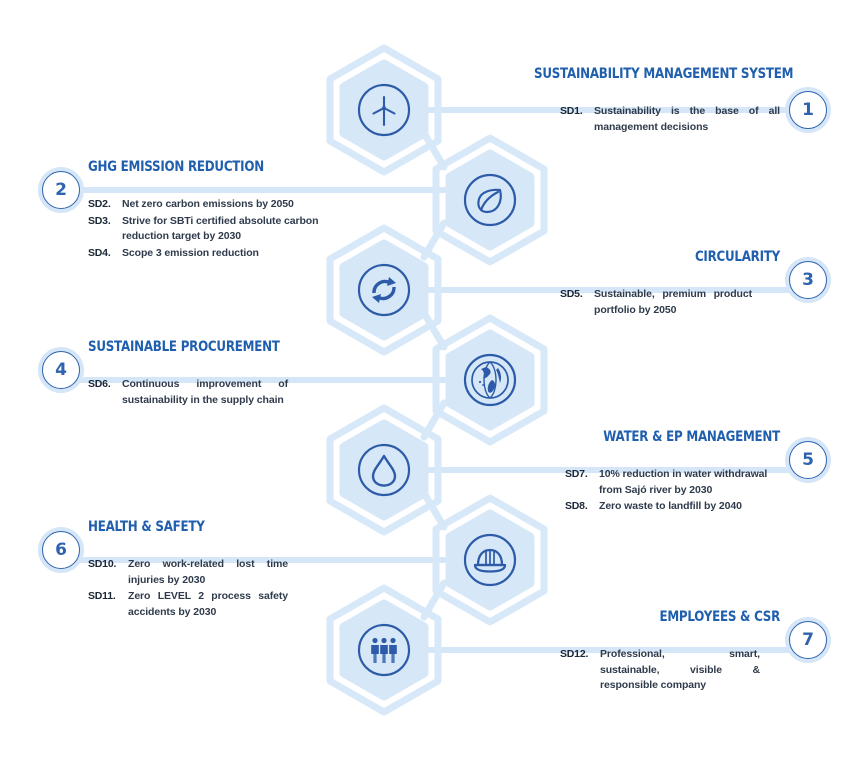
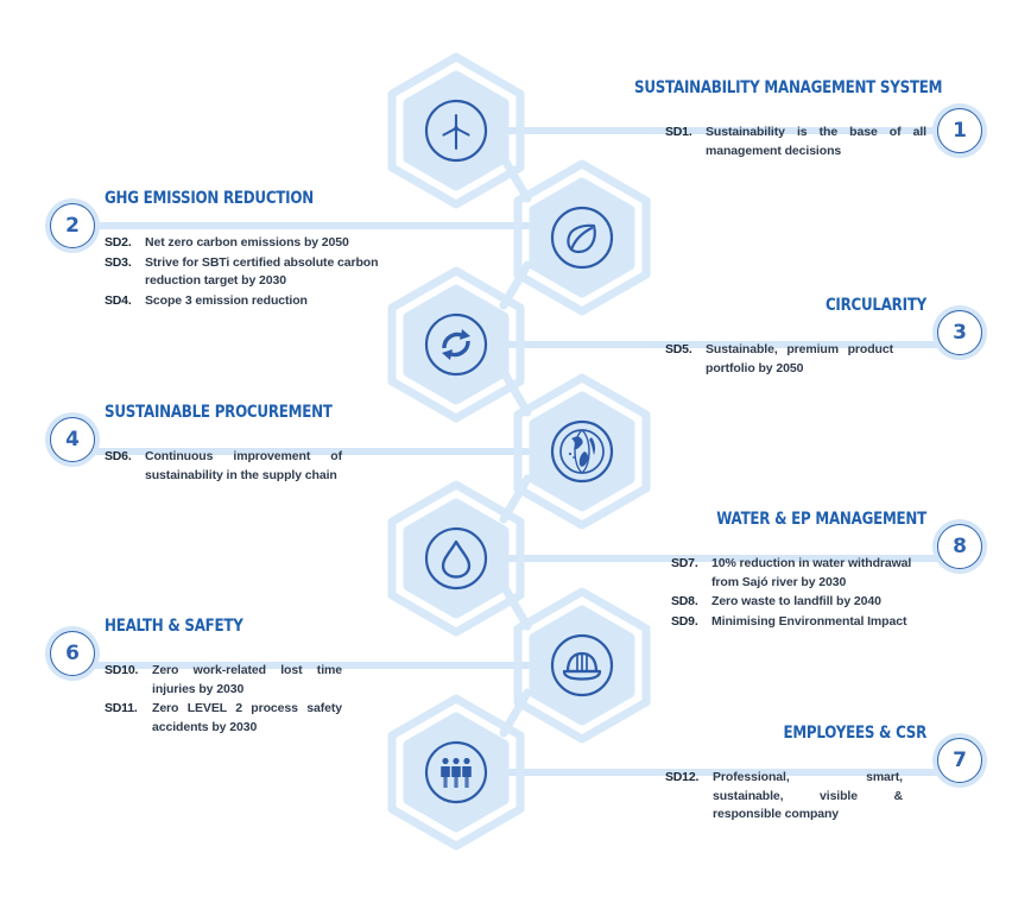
  1
  2
  3
  4
- 5
+ 8
  6
  7
  SUSTAINABILITY MANAGEMENT SYSTEM
  SD1.
  Sustainability is the base of all management decisions
  GHG EMISSION REDUCTION
  SD2.
  Net zero carbon emissions by 2050
  SD3.
  Strive for SBTi certified absolute carbon reduction target by 2030
  SD4.
  Scope 3 emission reduction
  CIRCULARITY
  SD5.
  Sustainable, premium product portfolio by 2050
  SUSTAINABLE PROCUREMENT
  SD6.
  Continuous improvement of sustainability in the supply chain
  WATER & EP MANAGEMENT
  SD7.
  10% reduction in water withdrawal from Sajó river by 2030
  SD8.
  Zero waste to landfill by 2040
+ SD9.
+ Minimising Environmental Impact
  HEALTH & SAFETY
  SD10.
  Zero work-related lost time injuries by 2030
  SD11.
  Zero LEVEL 2 process safety accidents by 2030
  EMPLOYEES & CSR
  SD12.
  Professional, smart, sustainable, visible & responsible company
